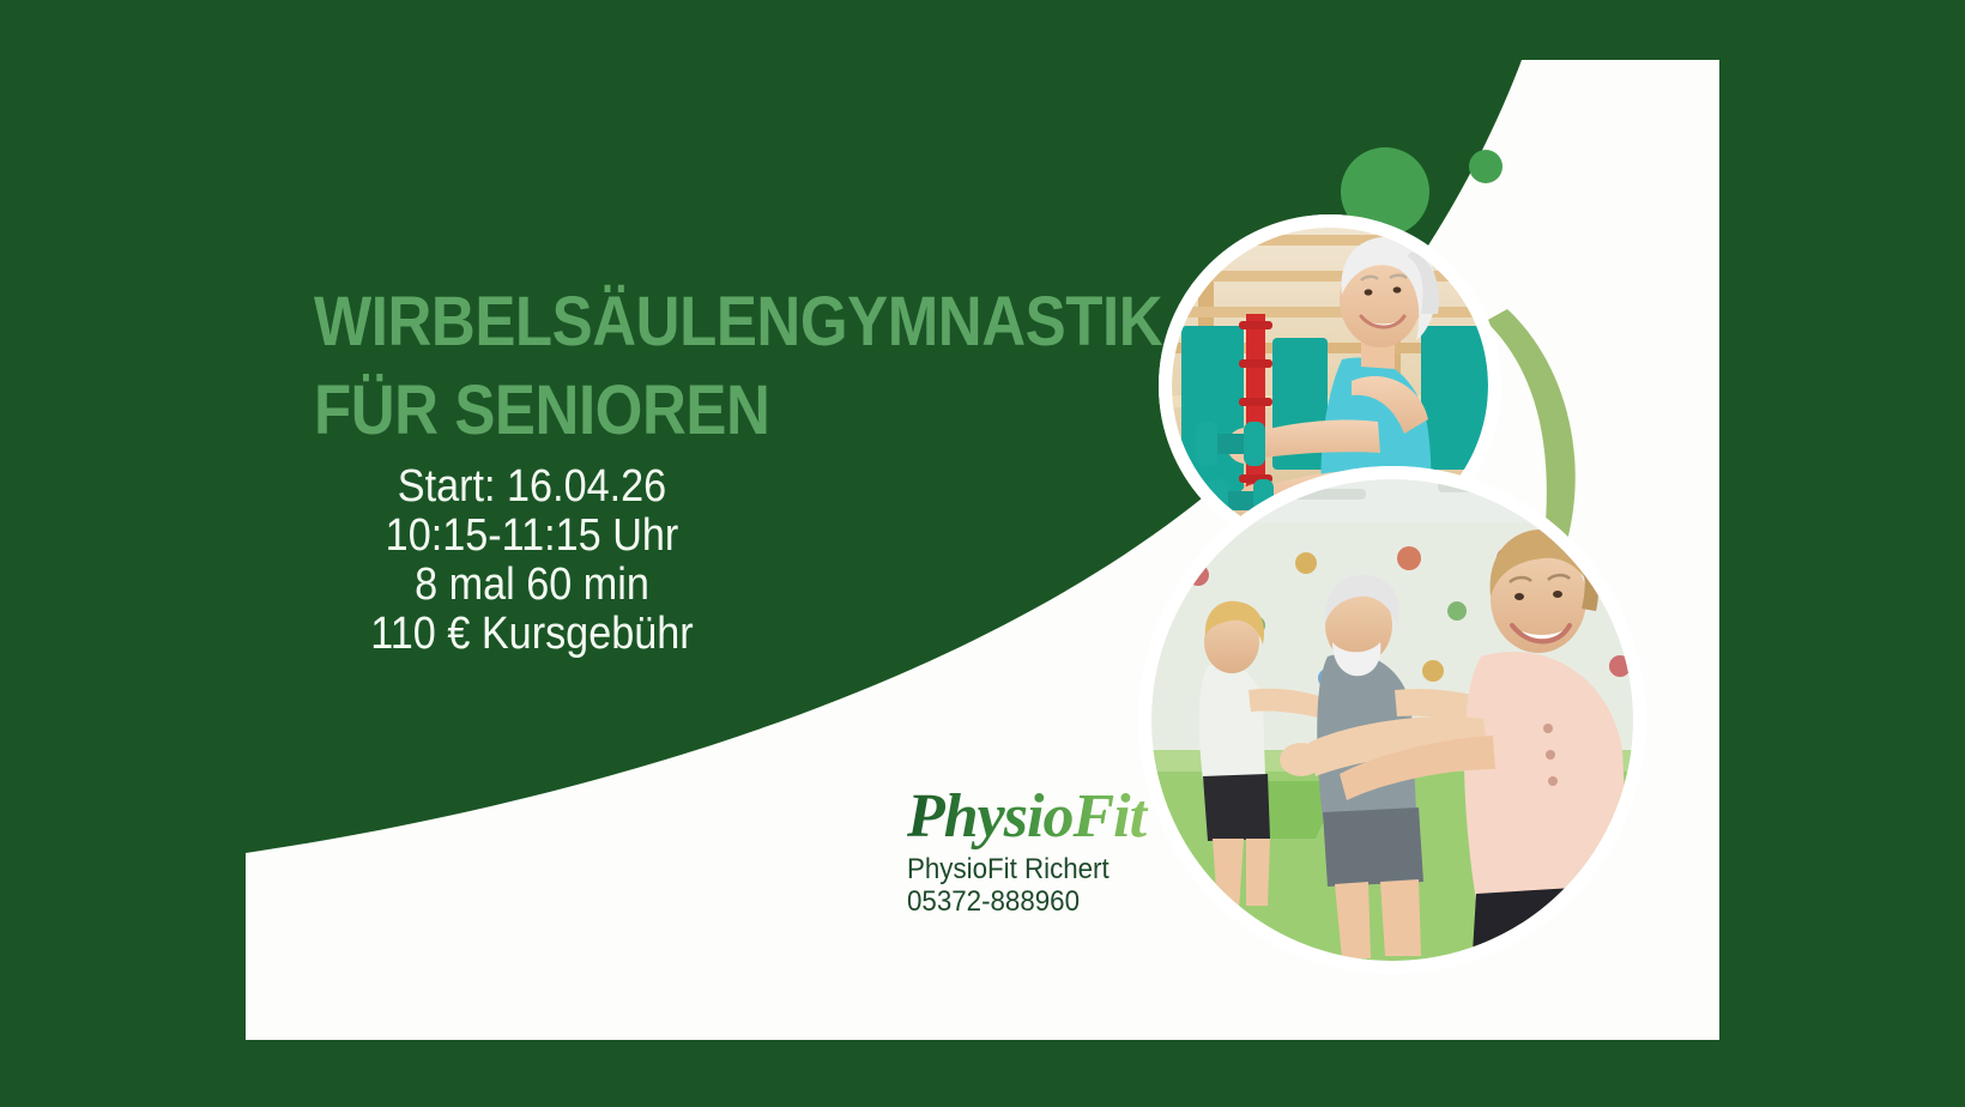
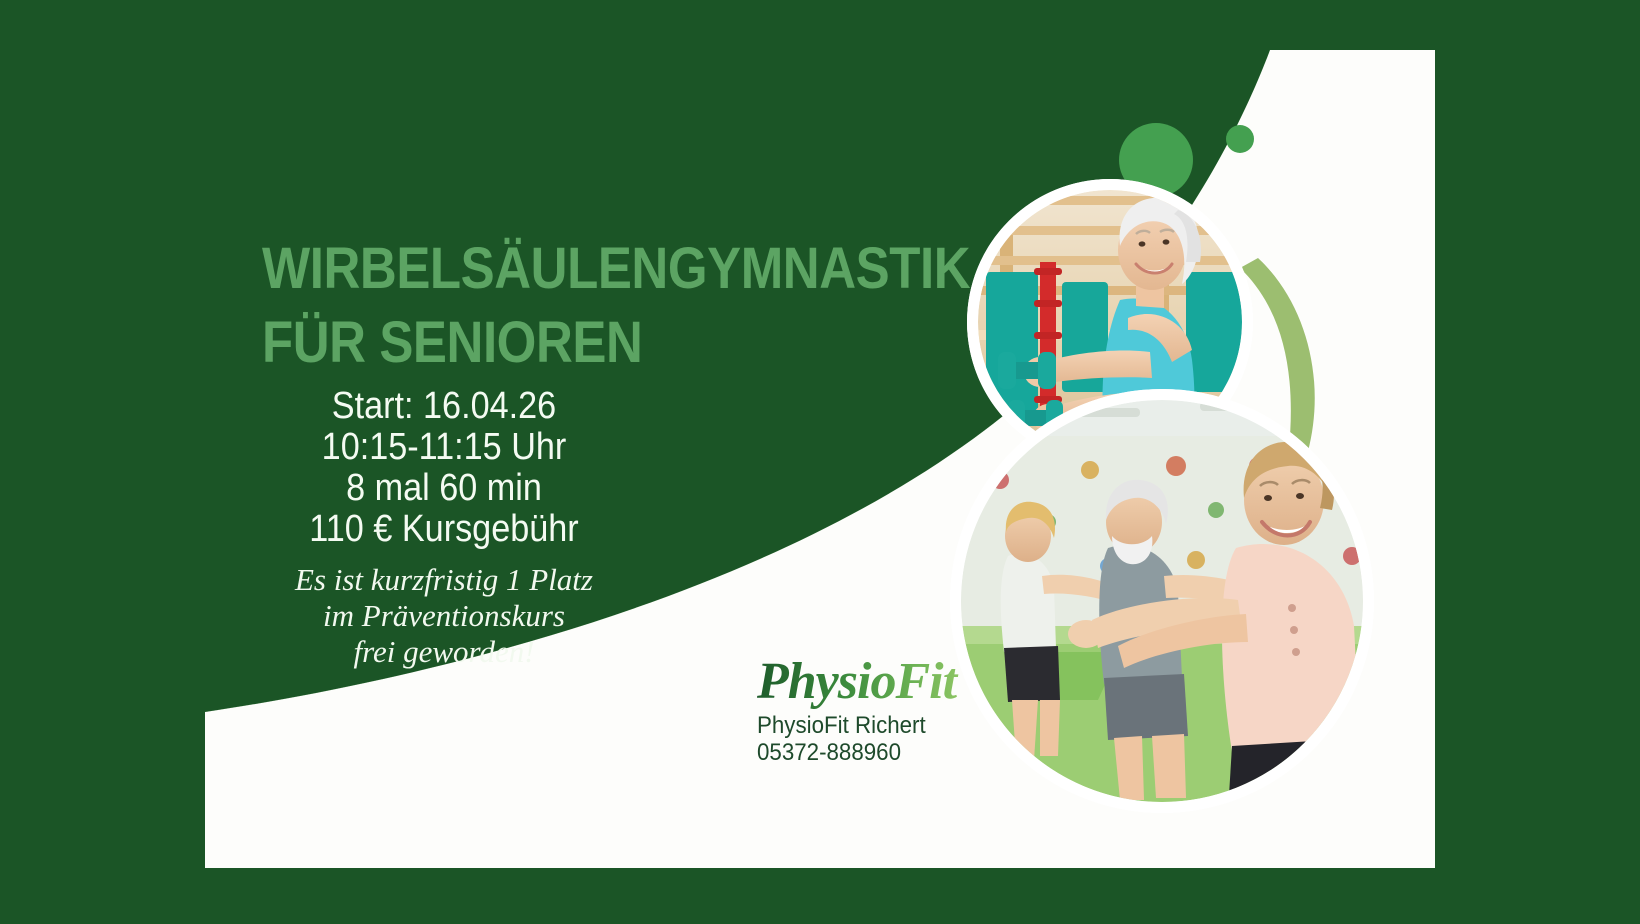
  WIRBELSÄULENGYMNASTIK
  FÜR SENIOREN
  Start: 16.04.26
  10:15-11:15 Uhr
  8 mal 60 min
  110 € Kursgebühr
+ Es ist kurzfristig 1 Platz
+ im Präventionskurs
+ frei geworden!
  PhysioFit
  PhysioFit Richert
  05372-888960
